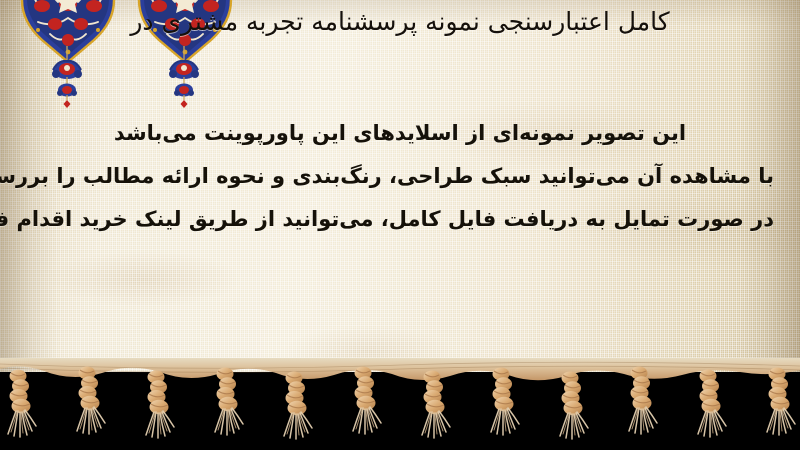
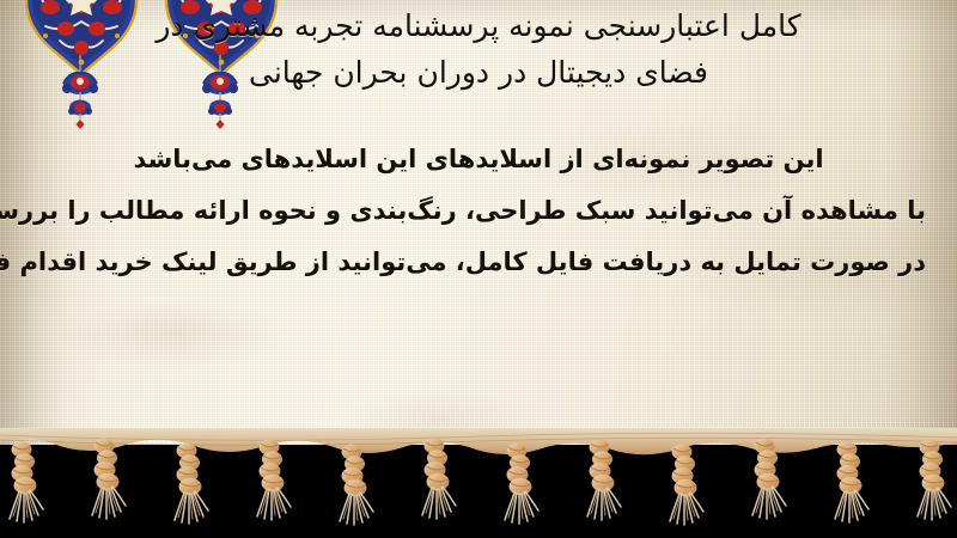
  کامل اعتبارسنجی نمونه پرسشنامه تجربه مشتری در
+ فضای دیجیتال در دوران بحران جهانی
- این تصویر نمونه‌ای از اسلایدهای این پاورپوینت می‌باشد
+ این تصویر نمونه‌ای از اسلایدهای این اسلایدهای می‌باشد
  با مشاهده آن می‌توانید سبک طراحی، رنگ‌بندی و نحوه ارائه مطالب را بررس
  در صورت تمایل به دریافت فایل کامل، می‌توانید از طریق لینک خرید اقدام ف
